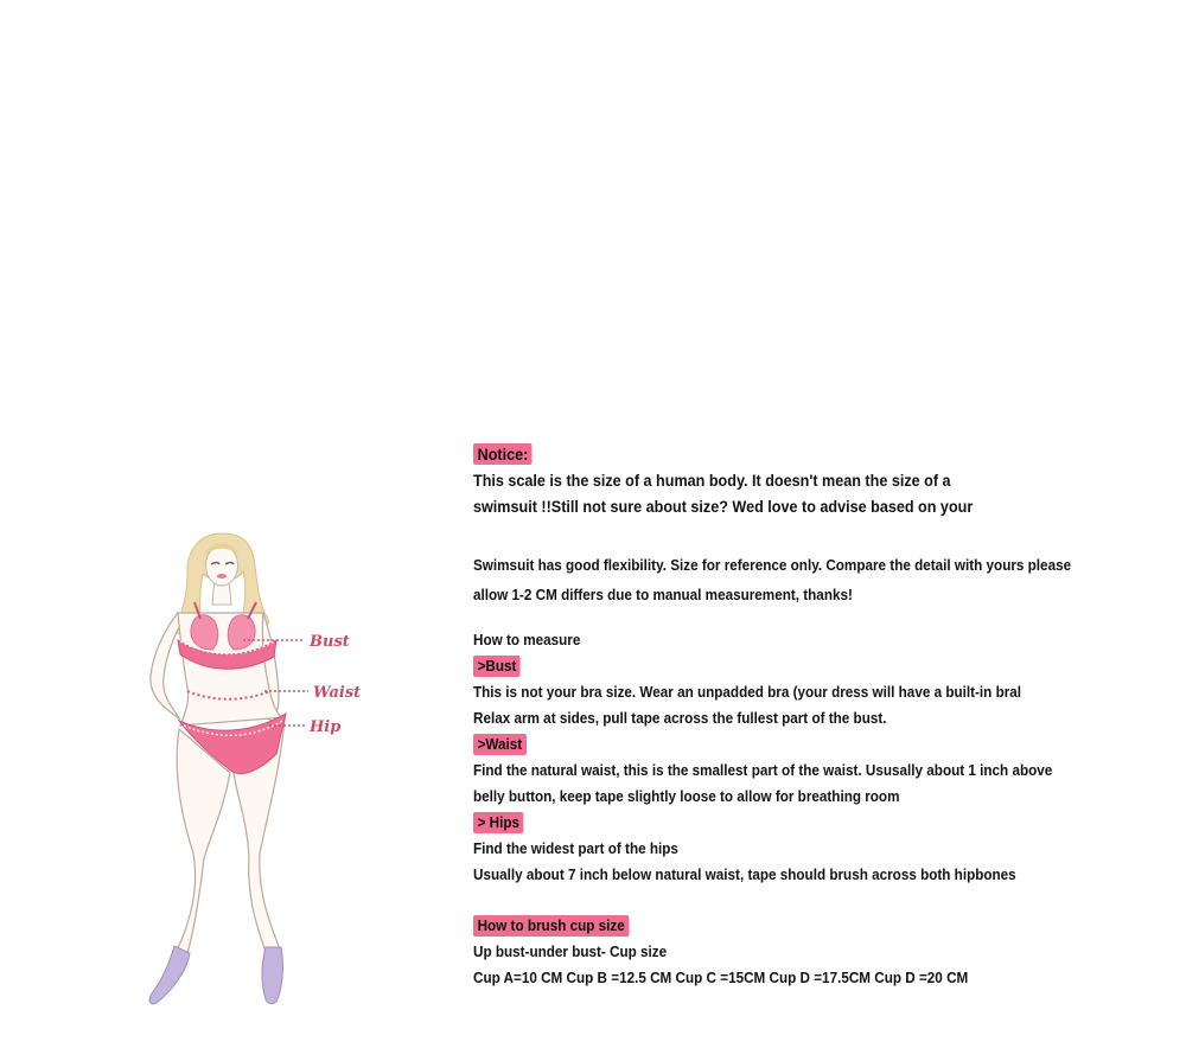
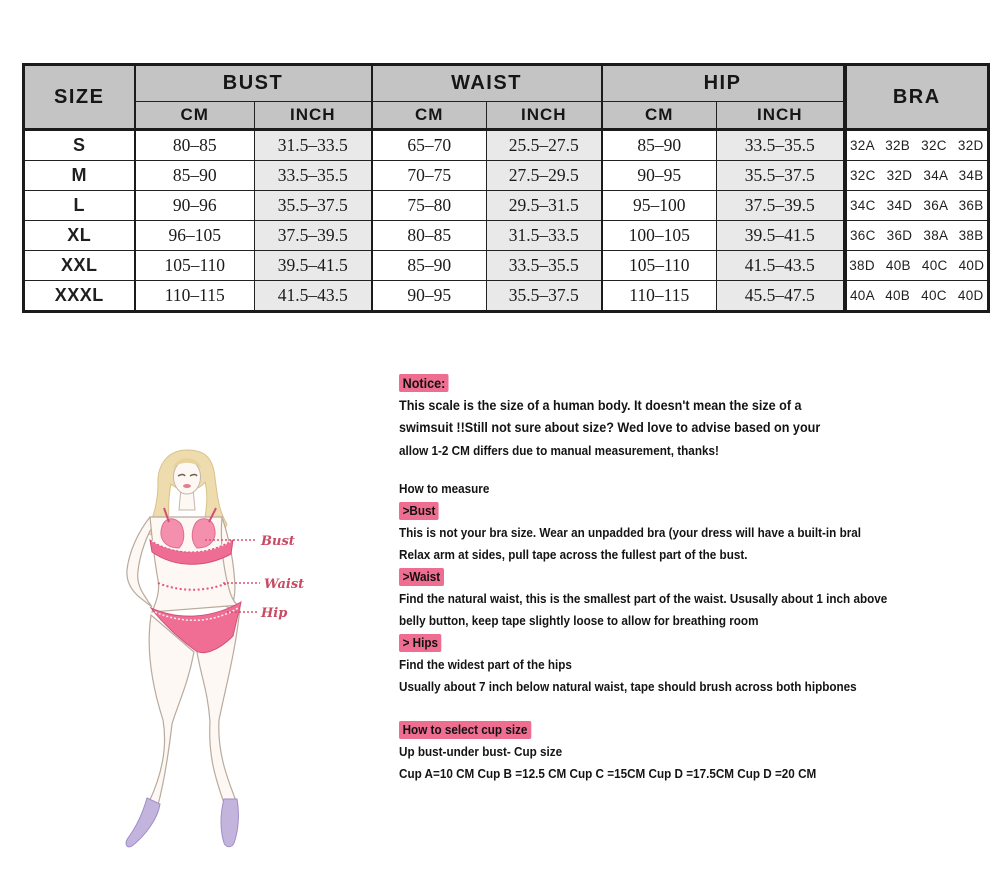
+ SIZE	BUST	WAIST	HIP	BRA
+ CM	INCH	CM	INCH	CM	INCH
+ S	80–85	31.5–33.5	65–70	25.5–27.5	85–90	33.5–35.5	32A 32B 32C 32D
+ M	85–90	33.5–35.5	70–75	27.5–29.5	90–95	35.5–37.5	32C 32D 34A 34B
+ L	90–96	35.5–37.5	75–80	29.5–31.5	95–100	37.5–39.5	34C 34D 36A 36B
+ XL	96–105	37.5–39.5	80–85	31.5–33.5	100–105	39.5–41.5	36C 36D 38A 38B
+ XXL	105–110	39.5–41.5	85–90	33.5–35.5	105–110	41.5–43.5	38D 40B 40C 40D
+ XXXL	110–115	41.5–43.5	90–95	35.5–37.5	110–115	45.5–47.5	40A 40B 40C 40D
  Bust
  Waist
  Hip
  Notice:
  This scale is the size of a human body. It doesn't mean the size of a
  swimsuit !!Still not sure about size? Wed love to advise based on your
- Swimsuit has good flexibility. Size for reference only. Compare the detail with yours please
  allow 1-2 CM differs due to manual measurement, thanks!
  How to measure
  >Bust
  This is not your bra size. Wear an unpadded bra (your dress will have a built-in bral
  Relax arm at sides, pull tape across the fullest part of the bust.
  >Waist
  Find the natural waist, this is the smallest part of the waist. Ususally about 1 inch above
  belly button, keep tape slightly loose to allow for breathing room
  > Hips
  Find the widest part of the hips
  Usually about 7 inch below natural waist, tape should brush across both hipbones
- How to brush cup size
+ How to select cup size
  Up bust-under bust- Cup size
  Cup A=10 CM Cup B =12.5 CM Cup C =15CM Cup D =17.5CM Cup D =20 CM
